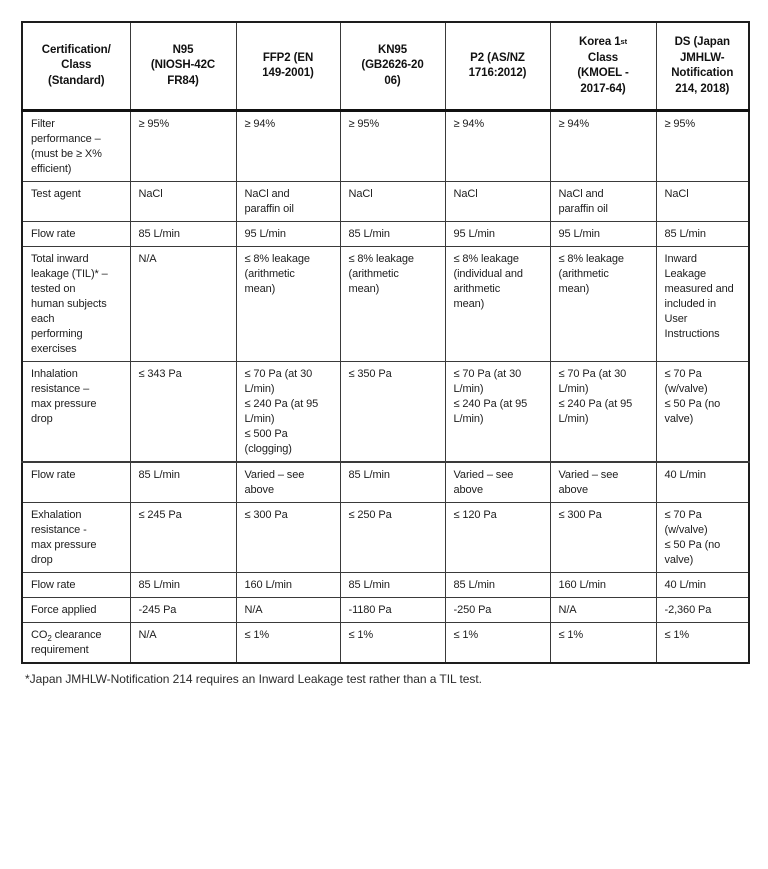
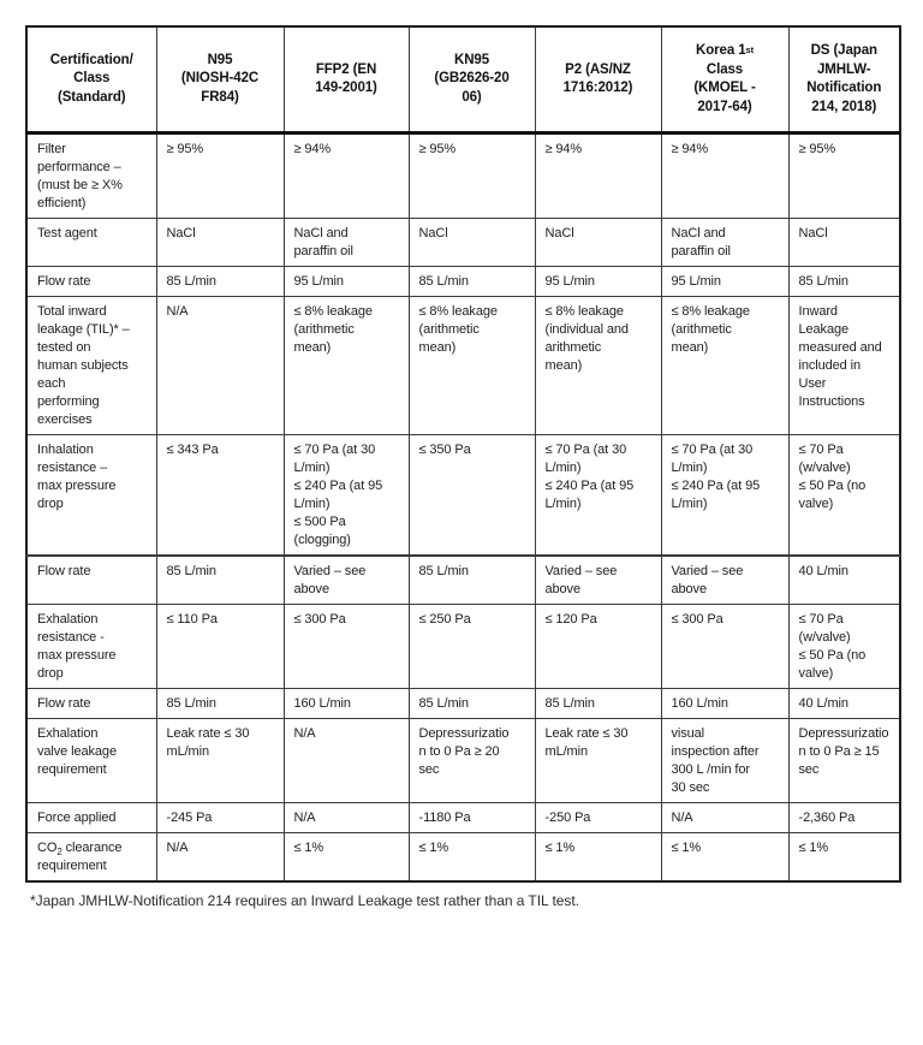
  Certification/ Class (Standard)	N95 (NIOSH-42C FR84)	FFP2 (EN 149-2001)	KN95 (GB2626-20 06)	P2 (AS/NZ 1716:2012)	Korea 1st Class (KMOEL - 2017-64)	DS (Japan JMHLW- Notification 214, 2018)
  Filter performance – (must be ≥ X% efficient)	≥ 95%	≥ 94%	≥ 95%	≥ 94%	≥ 94%	≥ 95%
  Test agent	NaCl	NaCl and paraffin oil	NaCl	NaCl	NaCl and paraffin oil	NaCl
  Flow rate	85 L/min	95 L/min	85 L/min	95 L/min	95 L/min	85 L/min
  Total inward leakage (TIL)* – tested on human subjects each performing exercises	N/A	≤ 8% leakage (arithmetic mean)	≤ 8% leakage (arithmetic mean)	≤ 8% leakage (individual and arithmetic mean)	≤ 8% leakage (arithmetic mean)	Inward Leakage measured and included in User Instructions
  Inhalation resistance – max pressure drop	≤ 343 Pa	≤ 70 Pa (at 30 L/min) ≤ 240 Pa (at 95 L/min) ≤ 500 Pa (clogging)	≤ 350 Pa	≤ 70 Pa (at 30 L/min) ≤ 240 Pa (at 95 L/min)	≤ 70 Pa (at 30 L/min) ≤ 240 Pa (at 95 L/min)	≤ 70 Pa (w/valve) ≤ 50 Pa (no valve)
  Flow rate	85 L/min	Varied – see above	85 L/min	Varied – see above	Varied – see above	40 L/min
- Exhalation resistance - max pressure drop	≤ 245 Pa	≤ 300 Pa	≤ 250 Pa	≤ 120 Pa	≤ 300 Pa	≤ 70 Pa (w/valve) ≤ 50 Pa (no valve)
+ Exhalation resistance - max pressure drop	≤ 110 Pa	≤ 300 Pa	≤ 250 Pa	≤ 120 Pa	≤ 300 Pa	≤ 70 Pa (w/valve) ≤ 50 Pa (no valve)
  Flow rate	85 L/min	160 L/min	85 L/min	85 L/min	160 L/min	40 L/min
+ Exhalation valve leakage requirement	Leak rate ≤ 30 mL/min	N/A	Depressurizatio n to 0 Pa ≥ 20 sec	Leak rate ≤ 30 mL/min	visual inspection after 300 L /min for 30 sec	Depressurizatio n to 0 Pa ≥ 15 sec
  Force applied	-245 Pa	N/A	-1180 Pa	-250 Pa	N/A	-2,360 Pa
  CO2 clearance requirement	N/A	≤ 1%	≤ 1%	≤ 1%	≤ 1%	≤ 1%
  *Japan JMHLW-Notification 214 requires an Inward Leakage test rather than a TIL test.
